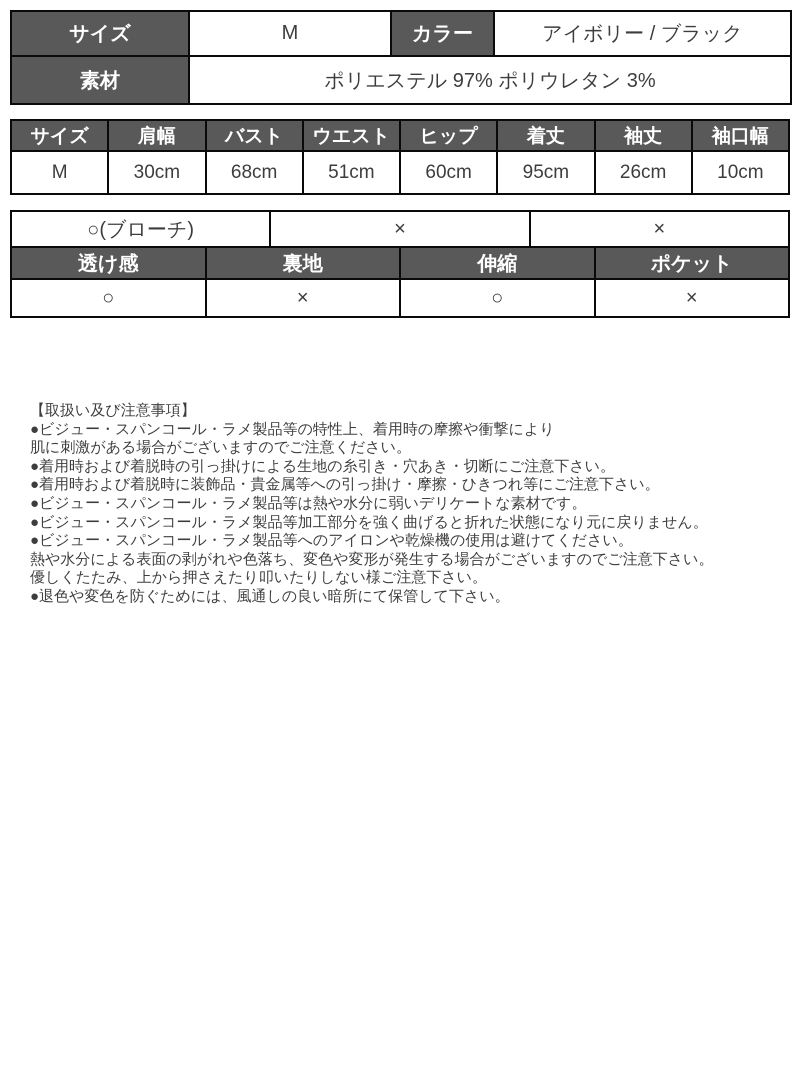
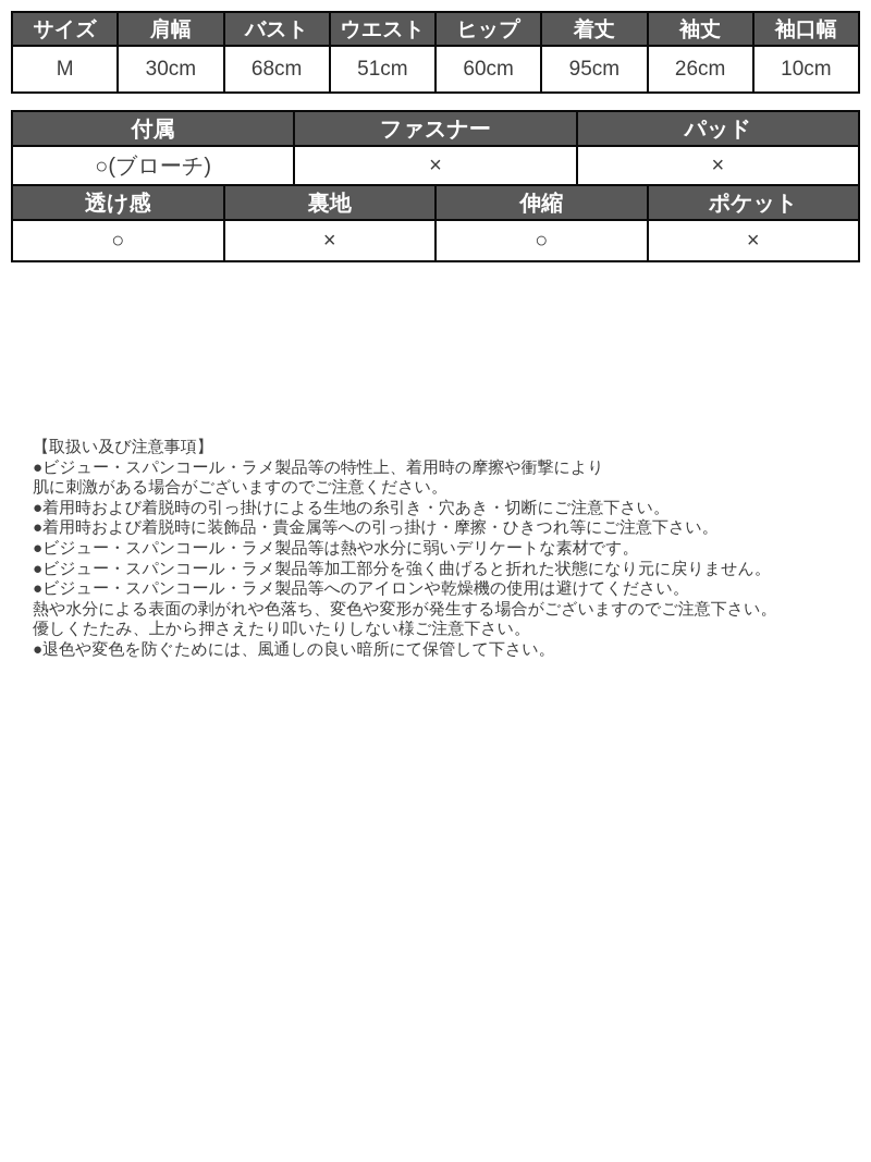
- サイズ	M	カラー	アイボリー / ブラック
- 素材	ポリエステル 97% ポリウレタン 3%
  サイズ	肩幅	バスト	ウエスト	ヒップ	着丈	袖丈	袖口幅
  M	30cm	68cm	51cm	60cm	95cm	26cm	10cm
+ 付属	ファスナー	パッド
  ○(ブローチ)	×	×
  透け感	裏地	伸縮	ポケット
  ○	×	○	×
  【取扱い及び注意事項】
  ●ビジュー・スパンコール・ラメ製品等の特性上、着用時の摩擦や衝撃により
  肌に刺激がある場合がございますのでご注意ください。
  ●着用時および着脱時の引っ掛けによる生地の糸引き・穴あき・切断にご注意下さい。
  ●着用時および着脱時に装飾品・貴金属等への引っ掛け・摩擦・ひきつれ等にご注意下さい。
  ●ビジュー・スパンコール・ラメ製品等は熱や水分に弱いデリケートな素材です。
  ●ビジュー・スパンコール・ラメ製品等加工部分を強く曲げると折れた状態になり元に戻りません。
  ●ビジュー・スパンコール・ラメ製品等へのアイロンや乾燥機の使用は避けてください。
  熱や水分による表面の剥がれや色落ち、変色や変形が発生する場合がございますのでご注意下さい。
  優しくたたみ、上から押さえたり叩いたりしない様ご注意下さい。
  ●退色や変色を防ぐためには、風通しの良い暗所にて保管して下さい。
